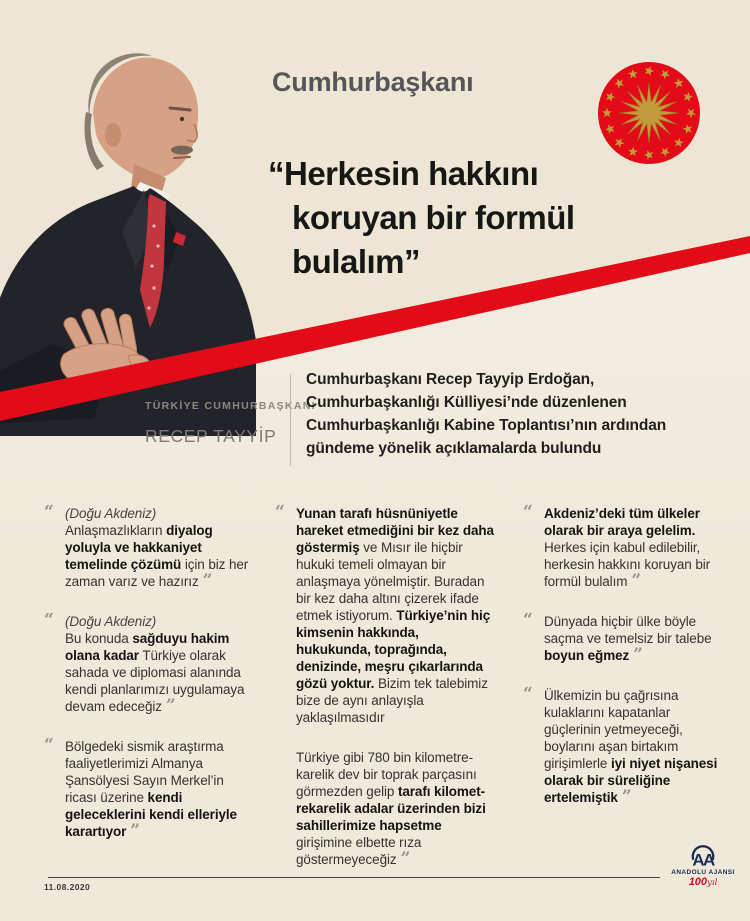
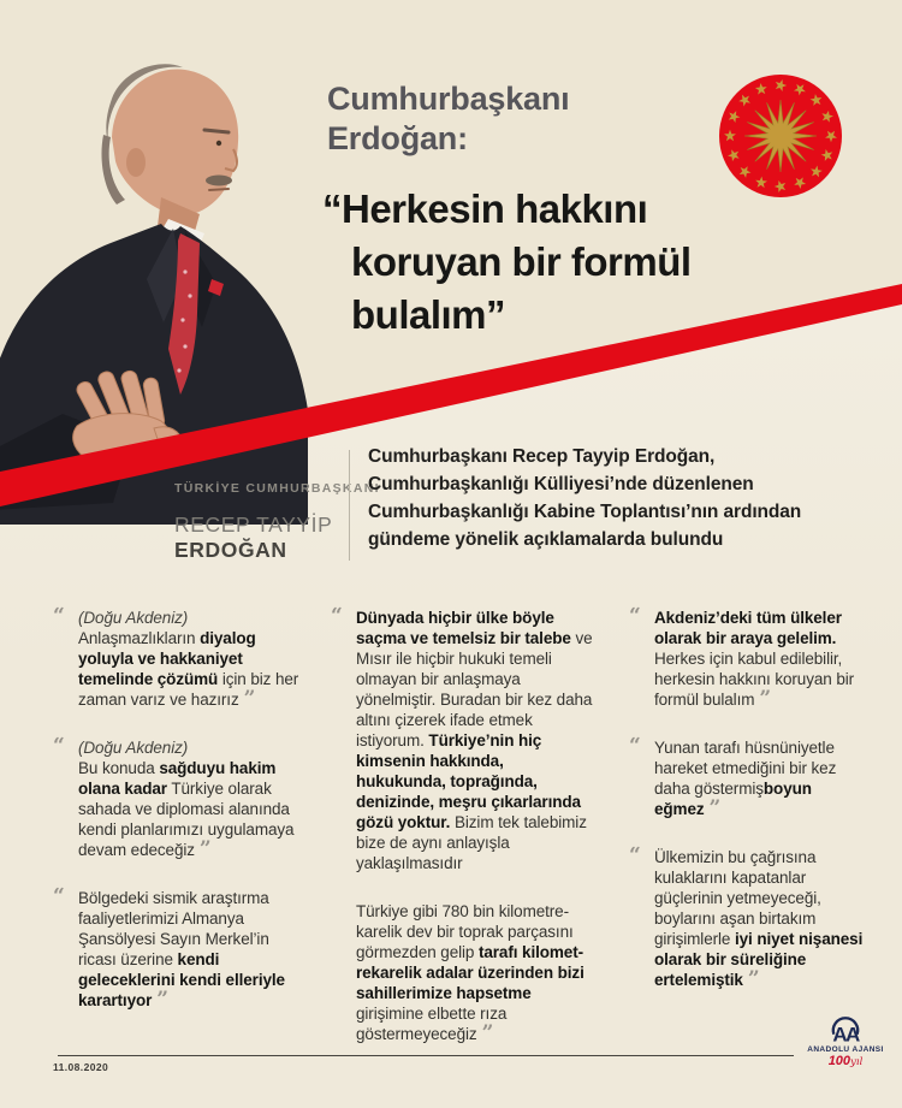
  Cumhurbaşkanı
+ Erdoğan:
  “Herkesin hakkını
  koruyan bir formül
  bulalım”
  TÜRKİYE CUMHURBAŞANI
  RECEP TAYYİP
+ ERDOĞAN
  Cumhurbaşkanı Recep Tayyip Erdoğan, Cumhurbaşkanlığı Külliyesi’nde düzenlenen Cumhurbaşkanlığı Kabine Toplantısı’nın ardından gündeme yönelik açıklamalarda bulundu
  “
  (Doğu Akdeniz)
  Anlaşmazlıkların diyalog yoluyla ve hakkaniyet temelinde çözümü için biz her zaman varız ve hazırız ”
  “
  (Doğu Akdeniz)
  Bu konuda sağduyu hakim olana kadar Türkiye olarak sahada ve diplomasi alanında kendi planlarımızı uygulamaya devam edeceğiz ”
  “
  Bölgedeki sismik araştırma faaliyetlerimizi Almanya Şansölyesi Sayın Merkel’in ricası üzerine kendi geleceklerini kendi elleriyle karartıyor ”
  “
- Yunan tarafı hüsnüniyetle hareket etmediğini bir kez daha göstermiş ve Mısır ile hiçbir hukuki temeli olmayan bir anlaşmaya yönelmiştir. Buradan bir kez daha altını çizerek ifade etmek istiyorum. Türkiye’nin hiç kimsenin hakkında, hukukunda, toprağında, denizinde, meşru çıkarlarında gözü yoktur. Bizim tek talebimiz bize de aynı anlayışla yaklaşılmasıdır
+ Dünyada hiçbir ülke böyle saçma ve temelsiz bir talebe ve Mısır ile hiçbir hukuki temeli olmayan bir anlaşmaya yönelmiştir. Buradan bir kez daha altını çizerek ifade etmek istiyorum. Türkiye’nin hiç kimsenin hakkında, hukukunda, toprağında, denizinde, meşru çıkarlarında gözü yoktur. Bizim tek talebimiz bize de aynı anlayışla yaklaşılmasıdır
  Türkiye gibi 780 bin kilometre-karelik dev bir toprak parçasını görmezden gelip tarafı kilomet-rekarelik adalar üzerinden bizi sahillerimize hapsetme girişimine elbette rıza göstermeyeceğiz ”
  “
  Akdeniz’deki tüm ülkeler olarak bir araya gelelim. Herkes için kabul edilebilir, herkesin hakkını koruyan bir formül bulalım ”
  “
- Dünyada hiçbir ülke böyle saçma ve temelsiz bir talebe boyun eğmez ”
+ Yunan tarafı hüsnüniyetle hareket etmediğini bir kez daha göstermişboyun eğmez ”
  “
  Ülkemizin bu çağrısına kulaklarını kapatanlar güçlerinin yetmeyeceği, boylarını aşan birtakım girişimlerle iyi niyet nişanesi olarak bir süreliğine ertelemiştik ”
  11.08.2020
  AA
  100yıl
